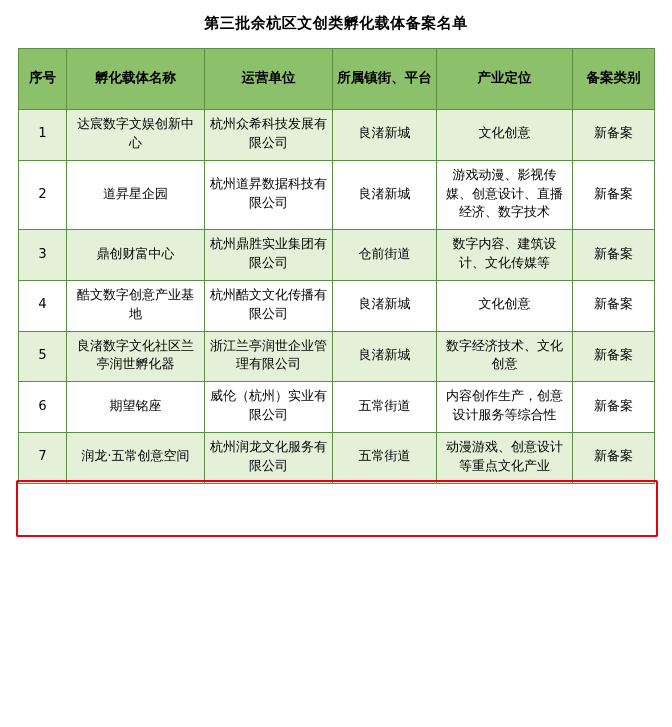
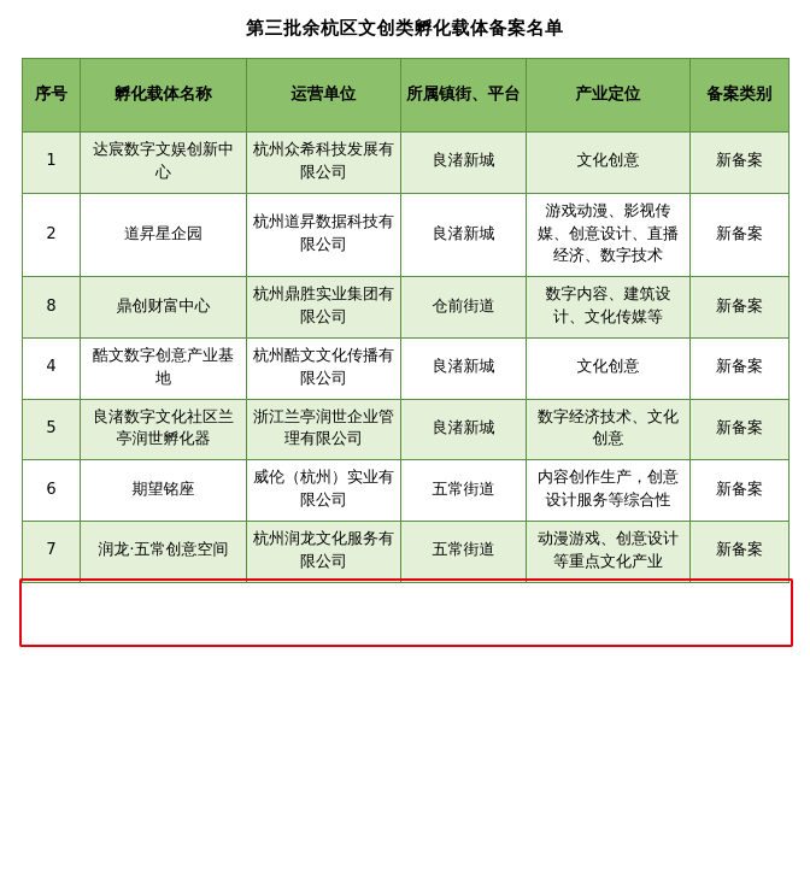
  第三批余杭区文创类孵化载体备案名单
  序号	孵化载体名称	运营单位	所属镇街、平台	产业定位	备案类别
  1	达宸数字文娱创新中心	杭州众希科技发展有限公司	良渚新城	文化创意	新备案
  2	道昇星企园	杭州道昇数据科技有限公司	良渚新城	游戏动漫、影视传媒、创意设计、直播经济、数字技术	新备案
- 3	鼎创财富中心	杭州鼎胜实业集团有限公司	仓前街道	数字内容、建筑设计、文化传媒等	新备案
+ 8	鼎创财富中心	杭州鼎胜实业集团有限公司	仓前街道	数字内容、建筑设计、文化传媒等	新备案
  4	酷文数字创意产业基地	杭州酷文文化传播有限公司	良渚新城	文化创意	新备案
  5	良渚数字文化社区兰亭润世孵化器	浙江兰亭润世企业管理有限公司	良渚新城	数字经济技术、文化创意	新备案
  6	期望铭座	威伦（杭州）实业有限公司	五常街道	内容创作生产，创意设计服务等综合性	新备案
  7	润龙·五常创意空间	杭州润龙文化服务有限公司	五常街道	动漫游戏、创意设计等重点文化产业	新备案
